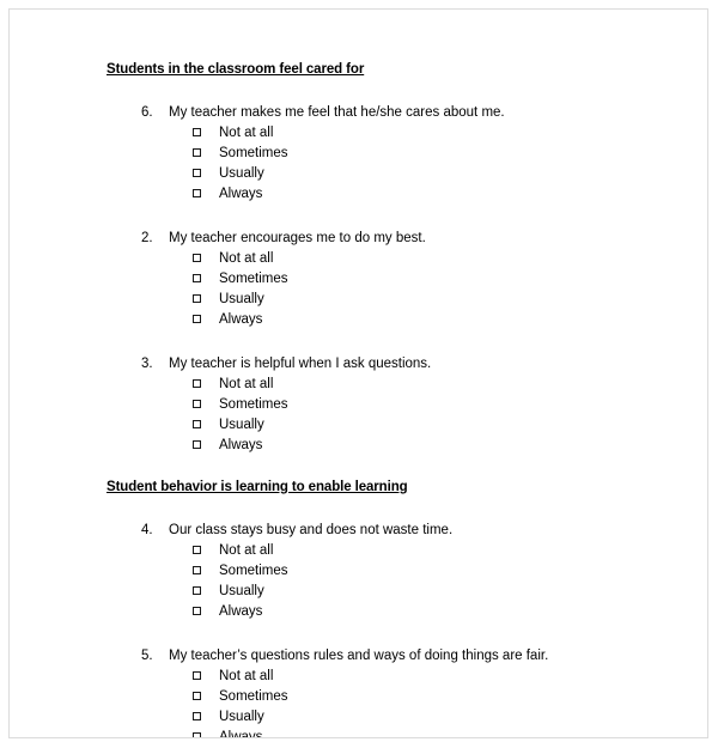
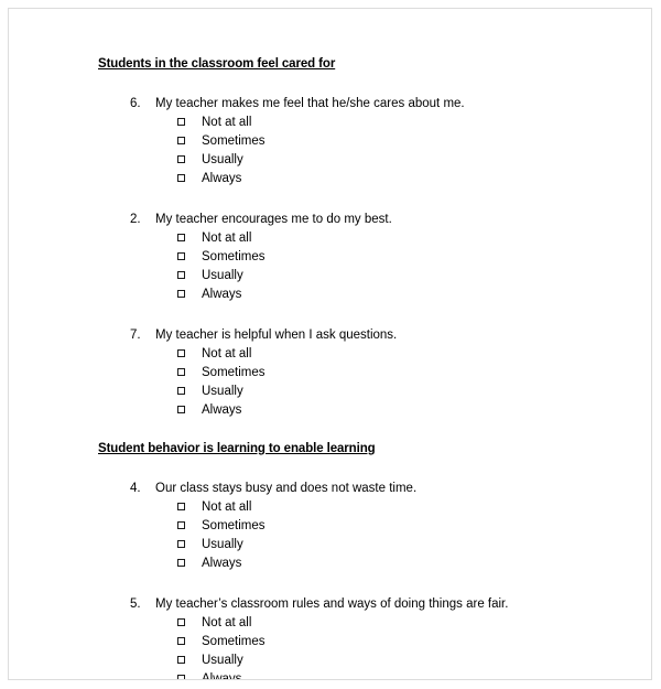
  Students in the classroom feel cared for
  6.
  My teacher makes me feel that he/she cares about me.
  Not at all
  Sometimes
  Usually
  Always
  2.
  My teacher encourages me to do my best.
  Not at all
  Sometimes
  Usually
  Always
- 3.
+ 7.
  My teacher is helpful when I ask questions.
  Not at all
  Sometimes
  Usually
  Always
  Student behavior is learning to enable learning
  4.
  Our class stays busy and does not waste time.
  Not at all
  Sometimes
  Usually
  Always
  5.
- My teacher’s questions rules and ways of doing things are fair.
+ My teacher’s classroom rules and ways of doing things are fair.
  Not at all
  Sometimes
  Usually
